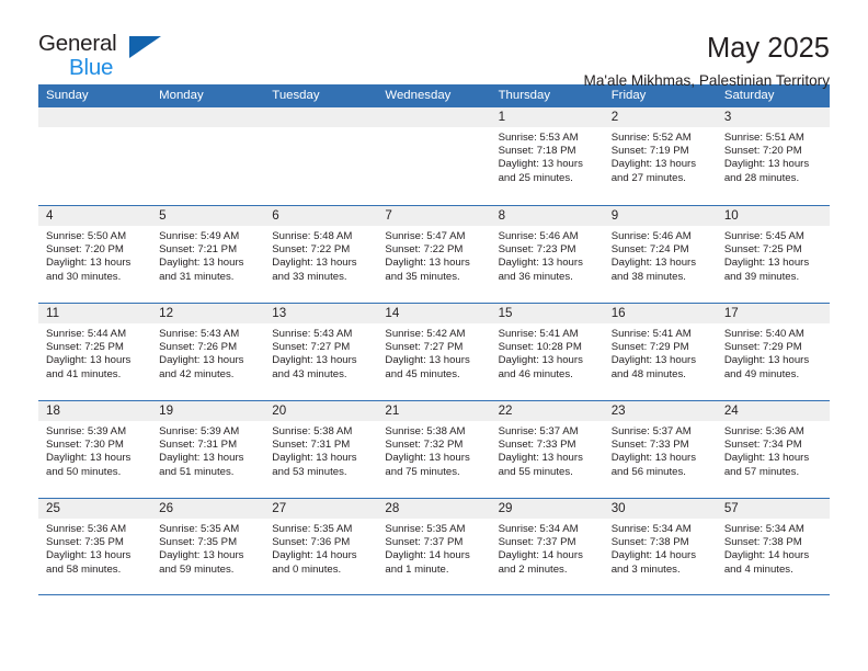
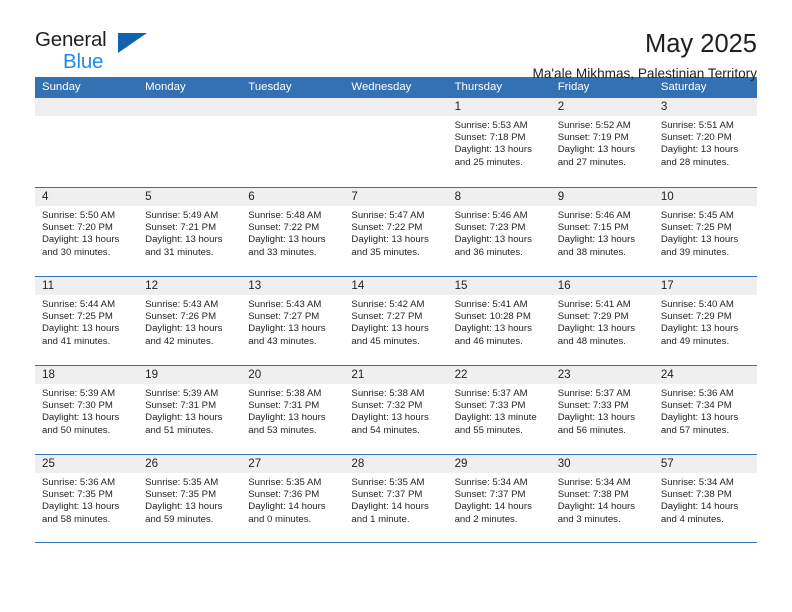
  General
  Blue
  May 2025
  Ma'ale Mikhmas, Palestinian Territory
  Sunday
  Monday
  Tuesday
  Wednesday
  Thursday
  Friday
  Saturday
  1
  Sunrise: 5:53 AM
  Sunset: 7:18 PM
  Daylight: 13 hours and 25 minutes.
  2
  Sunrise: 5:52 AM
  Sunset: 7:19 PM
  Daylight: 13 hours and 27 minutes.
  3
  Sunrise: 5:51 AM
  Sunset: 7:20 PM
  Daylight: 13 hours and 28 minutes.
  4
  Sunrise: 5:50 AM
  Sunset: 7:20 PM
  Daylight: 13 hours and 30 minutes.
  5
  Sunrise: 5:49 AM
  Sunset: 7:21 PM
  Daylight: 13 hours and 31 minutes.
  6
  Sunrise: 5:48 AM
  Sunset: 7:22 PM
  Daylight: 13 hours and 33 minutes.
  7
  Sunrise: 5:47 AM
  Sunset: 7:22 PM
  Daylight: 13 hours and 35 minutes.
  8
  Sunrise: 5:46 AM
  Sunset: 7:23 PM
  Daylight: 13 hours and 36 minutes.
  9
  Sunrise: 5:46 AM
- Sunset: 7:24 PM
+ Sunset: 7:15 PM
  Daylight: 13 hours and 38 minutes.
  10
  Sunrise: 5:45 AM
  Sunset: 7:25 PM
  Daylight: 13 hours and 39 minutes.
  11
  Sunrise: 5:44 AM
  Sunset: 7:25 PM
  Daylight: 13 hours and 41 minutes.
  12
  Sunrise: 5:43 AM
  Sunset: 7:26 PM
  Daylight: 13 hours and 42 minutes.
  13
  Sunrise: 5:43 AM
  Sunset: 7:27 PM
  Daylight: 13 hours and 43 minutes.
  14
  Sunrise: 5:42 AM
  Sunset: 7:27 PM
  Daylight: 13 hours and 45 minutes.
  15
  Sunrise: 5:41 AM
  Sunset: 10:28 PM
  Daylight: 13 hours and 46 minutes.
  16
  Sunrise: 5:41 AM
  Sunset: 7:29 PM
  Daylight: 13 hours and 48 minutes.
  17
  Sunrise: 5:40 AM
  Sunset: 7:29 PM
  Daylight: 13 hours and 49 minutes.
  18
  Sunrise: 5:39 AM
  Sunset: 7:30 PM
  Daylight: 13 hours and 50 minutes.
  19
  Sunrise: 5:39 AM
  Sunset: 7:31 PM
  Daylight: 13 hours and 51 minutes.
  20
  Sunrise: 5:38 AM
  Sunset: 7:31 PM
  Daylight: 13 hours and 53 minutes.
  21
  Sunrise: 5:38 AM
  Sunset: 7:32 PM
- Daylight: 13 hours and 75 minutes.
+ Daylight: 13 hours and 54 minutes.
  22
  Sunrise: 5:37 AM
  Sunset: 7:33 PM
- Daylight: 13 hours and 55 minutes.
+ Daylight: 13 minute and 55 minutes.
  23
  Sunrise: 5:37 AM
  Sunset: 7:33 PM
  Daylight: 13 hours and 56 minutes.
  24
  Sunrise: 5:36 AM
  Sunset: 7:34 PM
  Daylight: 13 hours and 57 minutes.
  25
  Sunrise: 5:36 AM
  Sunset: 7:35 PM
  Daylight: 13 hours and 58 minutes.
  26
  Sunrise: 5:35 AM
  Sunset: 7:35 PM
  Daylight: 13 hours and 59 minutes.
  27
  Sunrise: 5:35 AM
  Sunset: 7:36 PM
  Daylight: 14 hours and 0 minutes.
  28
  Sunrise: 5:35 AM
  Sunset: 7:37 PM
  Daylight: 14 hours and 1 minute.
  29
  Sunrise: 5:34 AM
  Sunset: 7:37 PM
  Daylight: 14 hours and 2 minutes.
  30
  Sunrise: 5:34 AM
  Sunset: 7:38 PM
  Daylight: 14 hours and 3 minutes.
  57
  Sunrise: 5:34 AM
  Sunset: 7:38 PM
  Daylight: 14 hours and 4 minutes.
